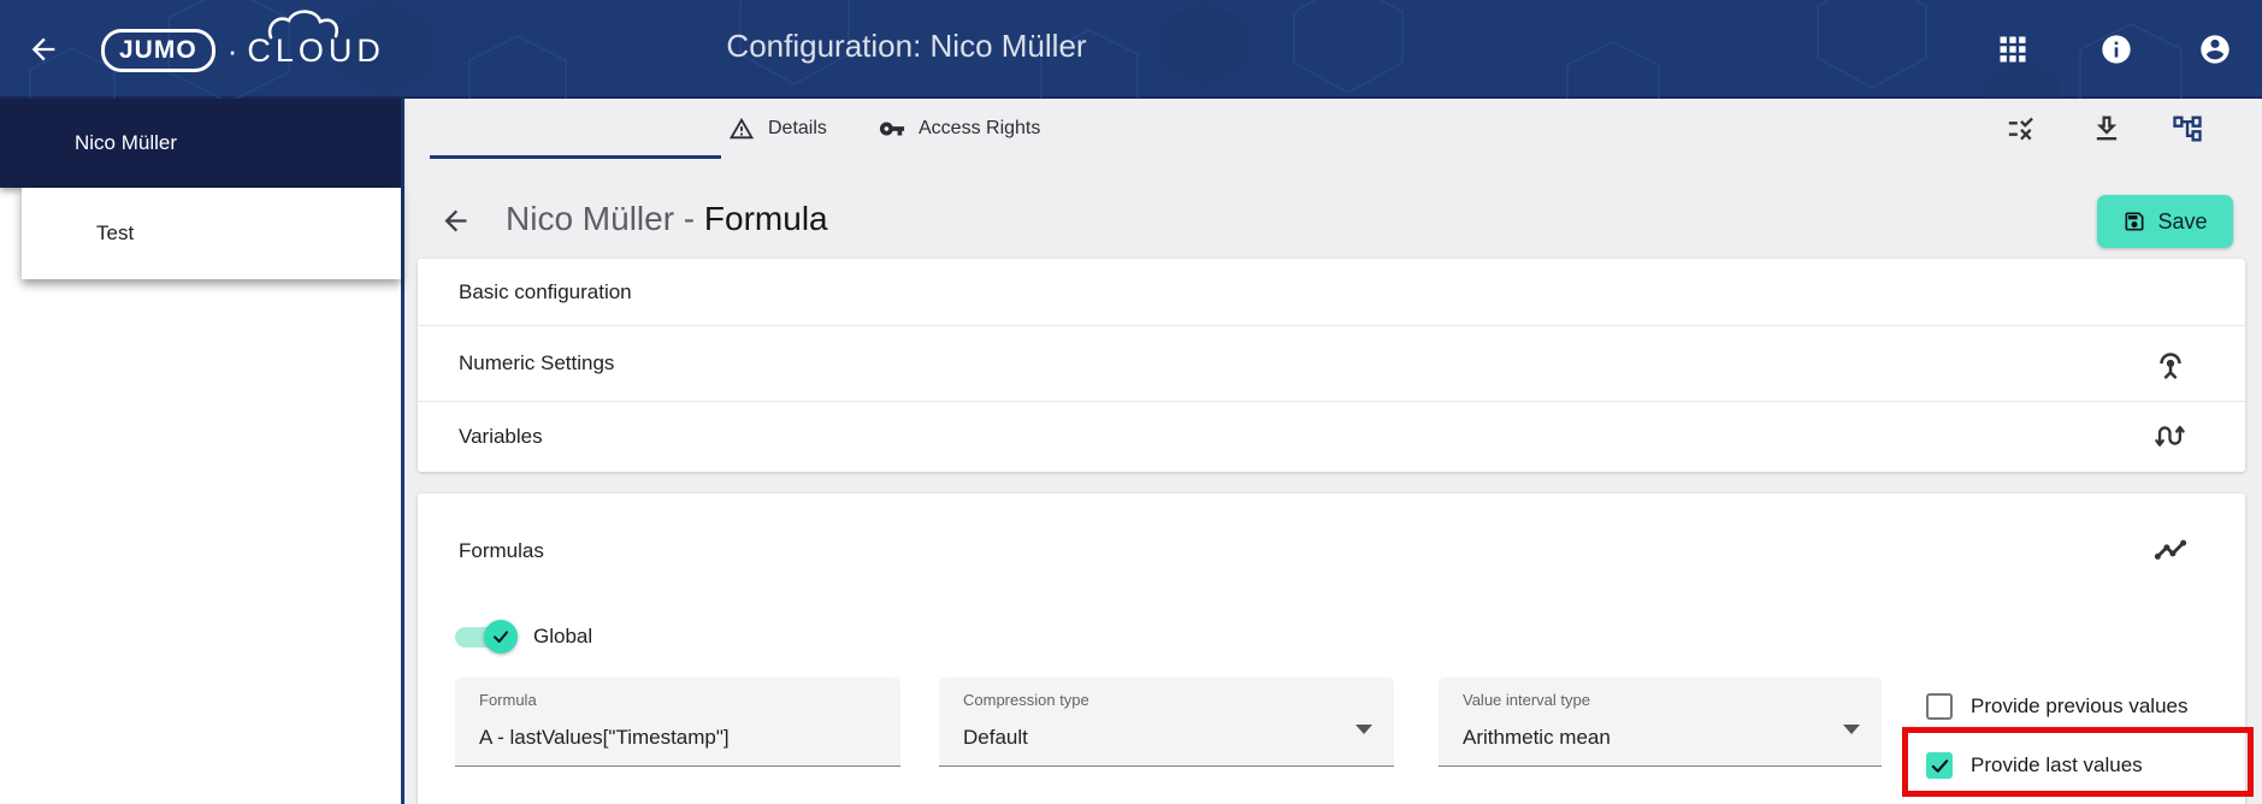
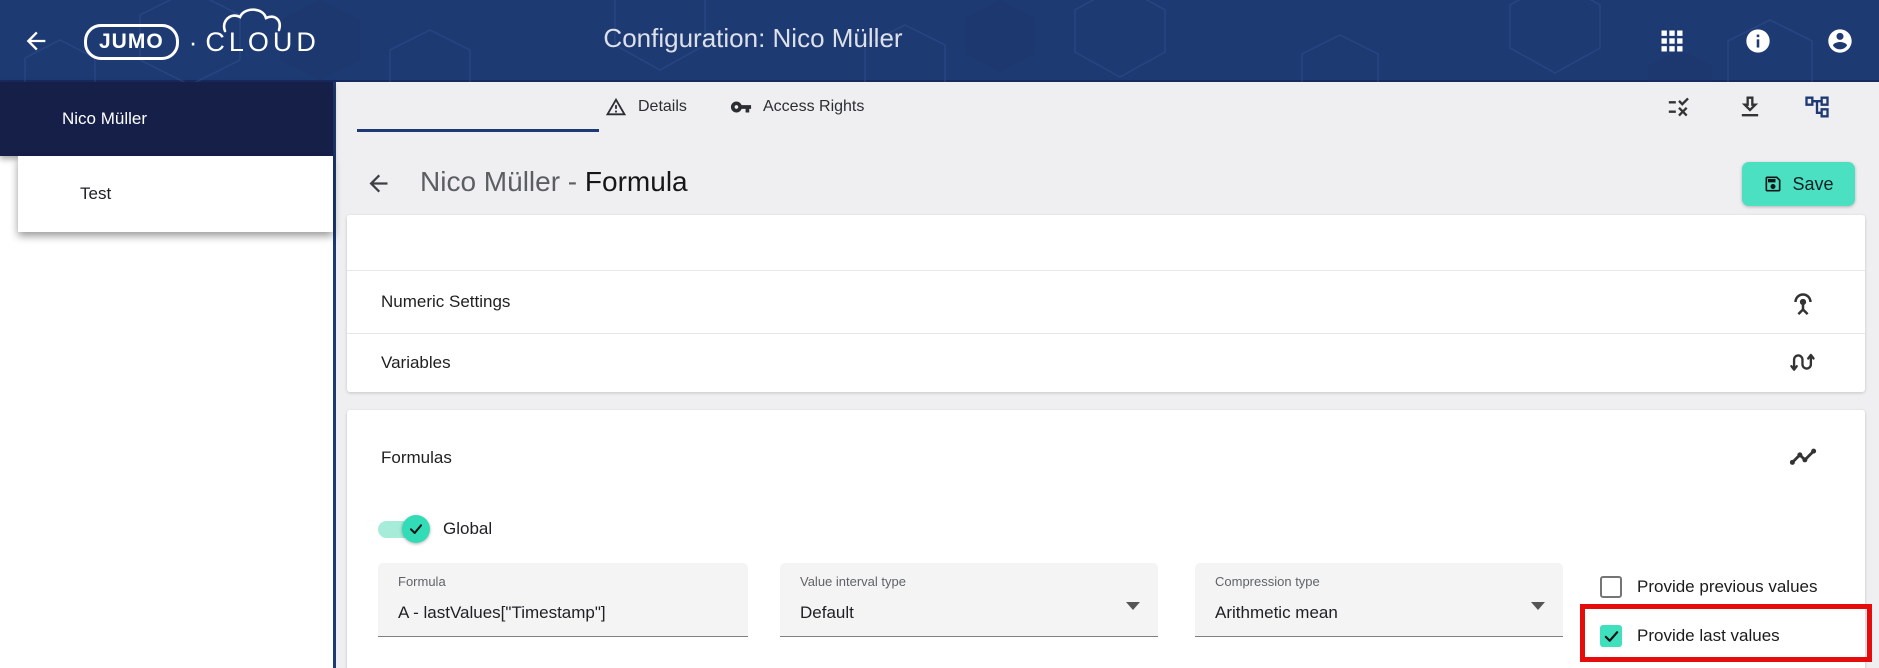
  JUMO
  ·
  CLOUD
  Configuration: Nico Müller
  Nico Müller
  Test
  Details
  Access Rights
  Nico Müller - Formula
  Save
- Basic configuration
  Numeric Settings
  Variables
  Formulas
  Global
  Formula
  A - lastValues["Timestamp"]
- Compression type
+ Value interval type
  Default
- Value interval type
+ Compression type
  Arithmetic mean
  Provide previous values
  Provide last values
